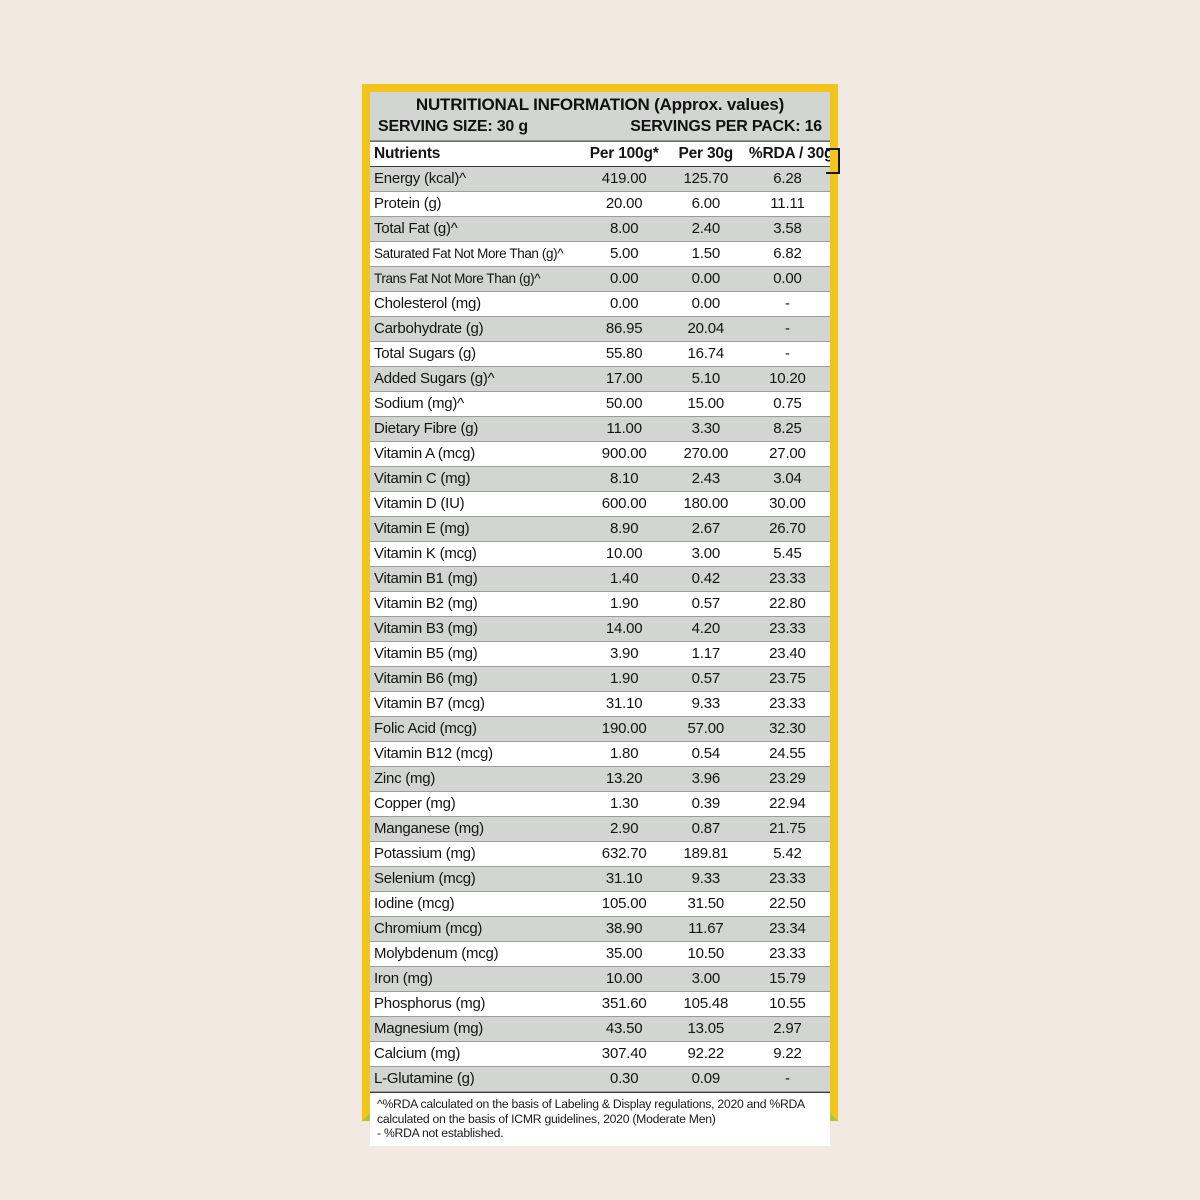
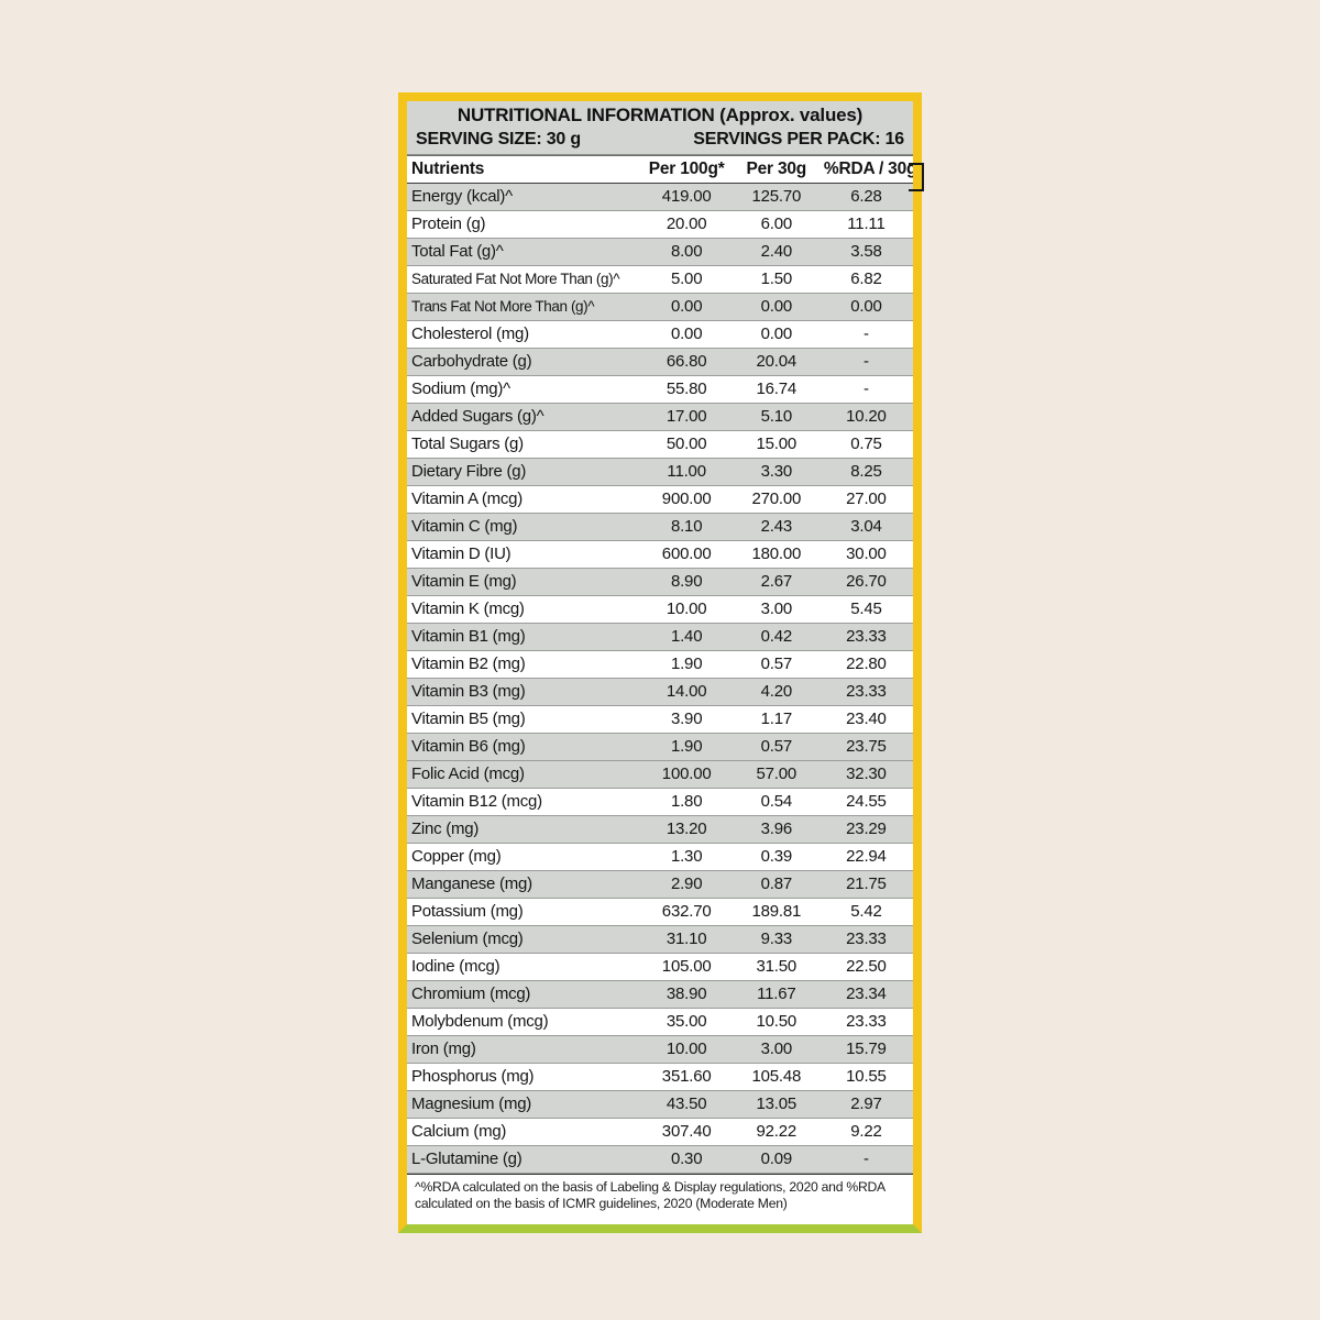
  NUTRITIONAL INFORMATION (Approx. values)
  SERVING SIZE: 30 g
  SERVINGS PER PACK: 16
  Nutrients	Per 100g*	Per 30g	%RDA / 30g
  Energy (kcal)^	419.00	125.70	6.28
  Protein (g)	20.00	6.00	11.11
  Total Fat (g)^	8.00	2.40	3.58
  Saturated Fat Not More Than (g)^	5.00	1.50	6.82
  Trans Fat Not More Than (g)^	0.00	0.00	0.00
  Cholesterol (mg)	0.00	0.00	-
- Carbohydrate (g)	86.95	20.04	-
+ Carbohydrate (g)	66.80	20.04	-
- Total Sugars (g)	55.80	16.74	-
+ Sodium (mg)^	55.80	16.74	-
  Added Sugars (g)^	17.00	5.10	10.20
- Sodium (mg)^	50.00	15.00	0.75
+ Total Sugars (g)	50.00	15.00	0.75
  Dietary Fibre (g)	11.00	3.30	8.25
  Vitamin A (mcg)	900.00	270.00	27.00
  Vitamin C (mg)	8.10	2.43	3.04
  Vitamin D (IU)	600.00	180.00	30.00
  Vitamin E (mg)	8.90	2.67	26.70
  Vitamin K (mcg)	10.00	3.00	5.45
  Vitamin B1 (mg)	1.40	0.42	23.33
  Vitamin B2 (mg)	1.90	0.57	22.80
  Vitamin B3 (mg)	14.00	4.20	23.33
  Vitamin B5 (mg)	3.90	1.17	23.40
  Vitamin B6 (mg)	1.90	0.57	23.75
- Vitamin B7 (mcg)	31.10	9.33	23.33
- Folic Acid (mcg)	190.00	57.00	32.30
+ Folic Acid (mcg)	100.00	57.00	32.30
  Vitamin B12 (mcg)	1.80	0.54	24.55
  Zinc (mg)	13.20	3.96	23.29
  Copper (mg)	1.30	0.39	22.94
  Manganese (mg)	2.90	0.87	21.75
  Potassium (mg)	632.70	189.81	5.42
  Selenium (mcg)	31.10	9.33	23.33
  Iodine (mcg)	105.00	31.50	22.50
  Chromium (mcg)	38.90	11.67	23.34
  Molybdenum (mcg)	35.00	10.50	23.33
  Iron (mg)	10.00	3.00	15.79
  Phosphorus (mg)	351.60	105.48	10.55
  Magnesium (mg)	43.50	13.05	2.97
  Calcium (mg)	307.40	92.22	9.22
  L-Glutamine (g)	0.30	0.09	-
  ^%RDA calculated on the basis of Labeling & Display regulations, 2020 and %RDA
  calculated on the basis of ICMR guidelines, 2020 (Moderate Men)
- - %RDA not established.
